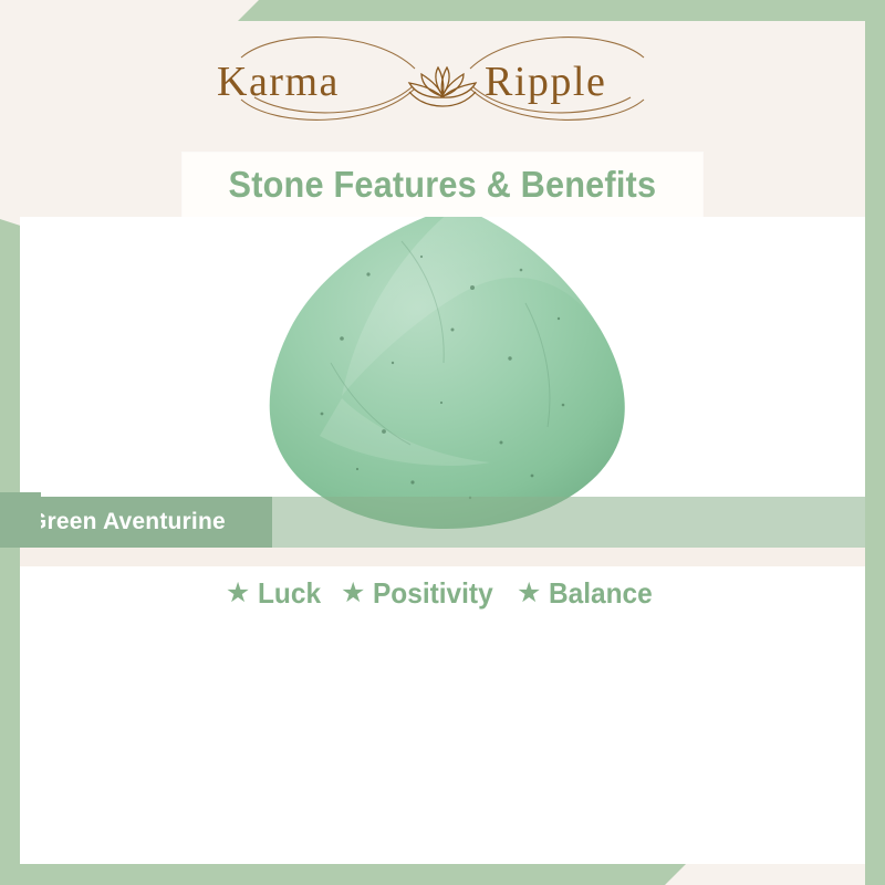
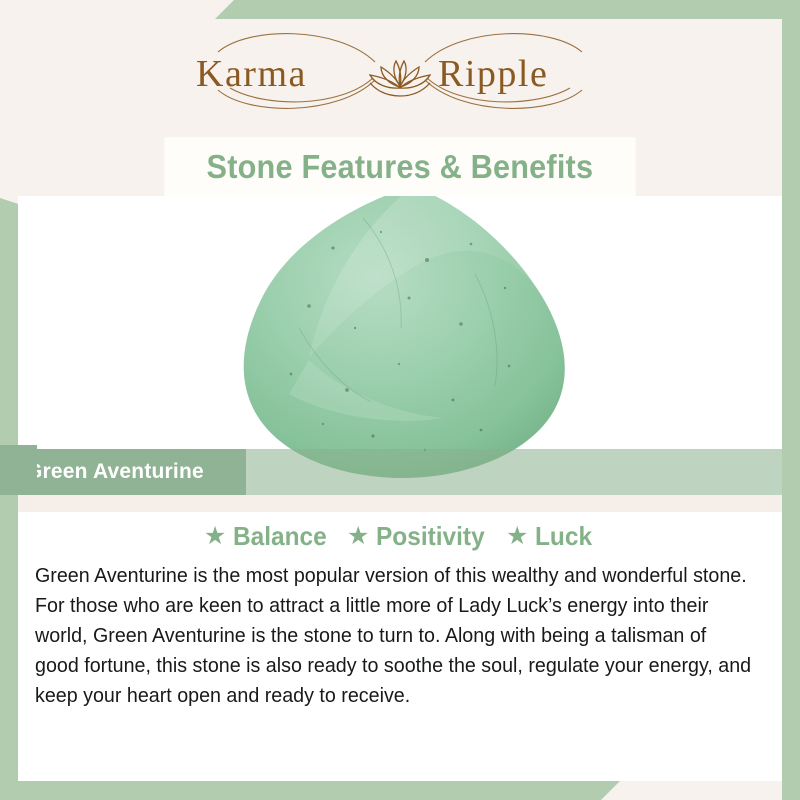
  Karma
  Ripple
  Stone Features & Benefits
  reen Aventurine
  ★
- Luck
+ Balance
  ★
  Positivity
  ★
- Balance
+ Luck
+ Green Aventurine is the most popular version of this wealthy and wonderful stone. For those who are keen to attract a little more of Lady Luck’s energy into their world, Green Aventurine is the stone to turn to. Along with being a talisman of good fortune, this stone is also ready to soothe the soul, regulate your energy, and keep your heart open and ready to receive.
